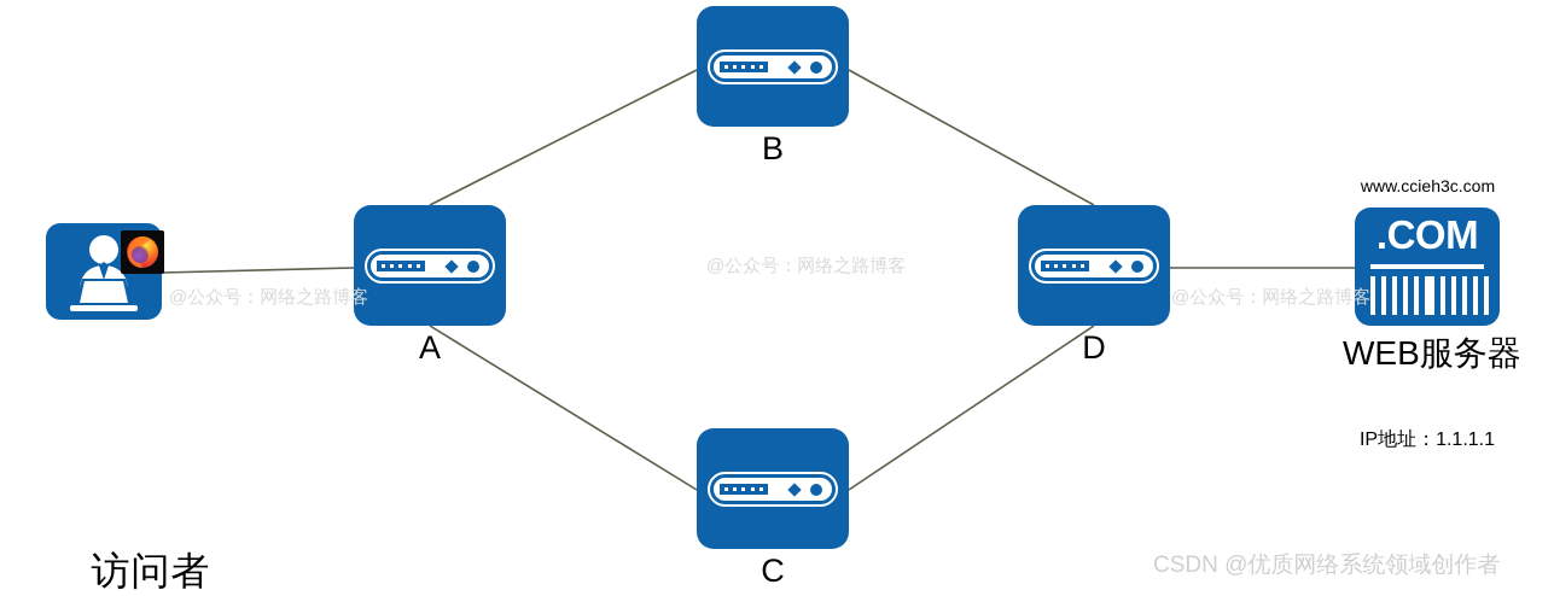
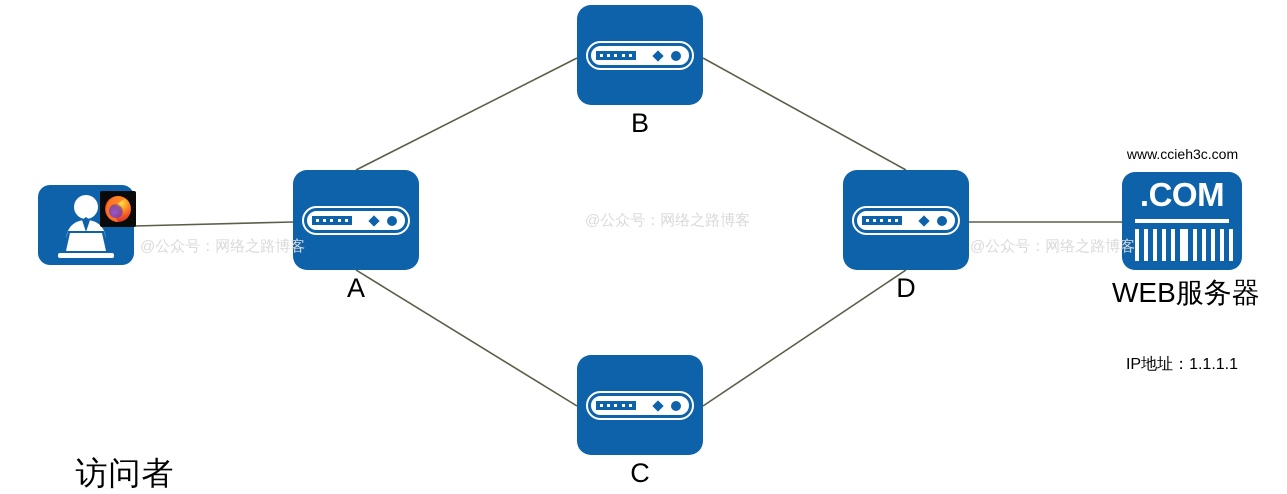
  访问者
  A
  B
  C
  D
  www.ccieh3c.com
  .COM
  WEB服务器
  IP地址：1.1.1.1
  @公众号：网络之路博客
  @公众号：网络之路博客
  @公众号：网络之路博客
- CSDN @优质网络系统领域创作者
